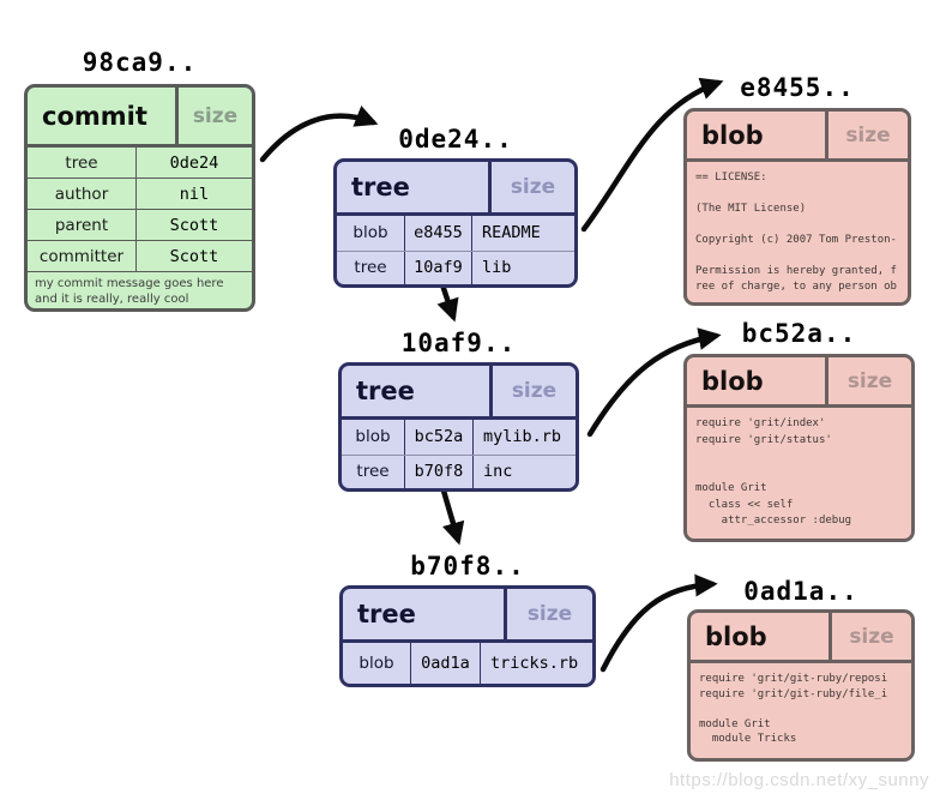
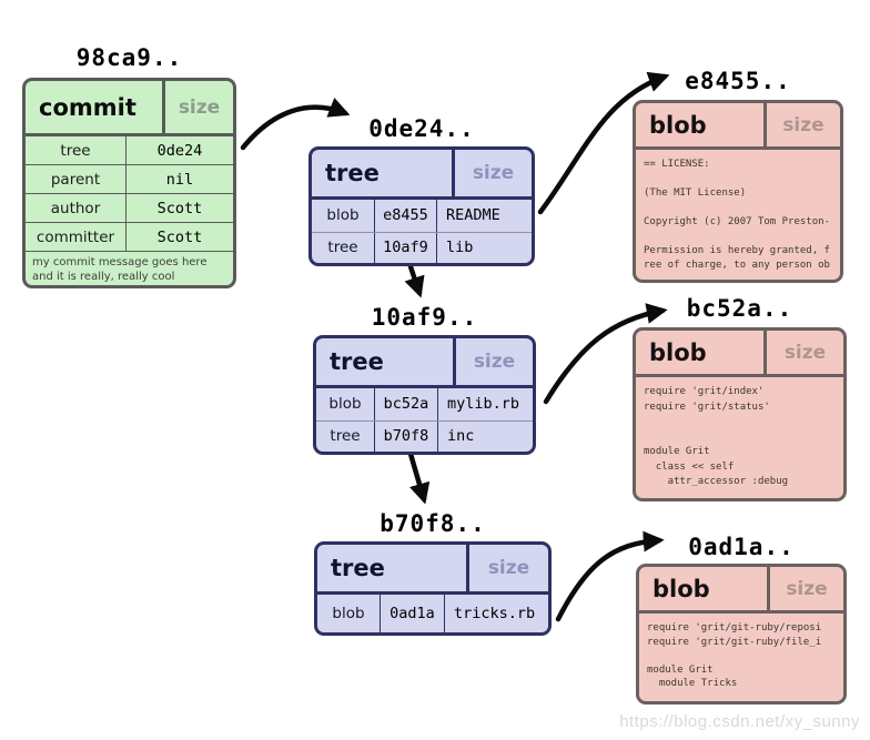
  98ca9..
  commit
  size
  tree
  0de24
- author
+ parent
  nil
- parent
+ author
  Scott
  committer
  Scott
  my commit message goes here
  and it is really, really cool
  0de24..
  tree
  size
  blob
  e8455
  README
  tree
  10af9
  lib
  10af9..
  tree
  size
  blob
  bc52a
  mylib.rb
  tree
  b70f8
  inc
  b70f8..
  tree
  size
  blob
  0ad1a
  tricks.rb
  e8455..
  blob
  size
  == LICENSE:
  (The MIT License)
  Copyright (c) 2007 Tom Preston-
  Permission is hereby granted, f
  ree of charge, to any person ob
  bc52a..
  blob
  size
  require 'grit/index'
  require 'grit/status'
  module Grit
  class << self
  attr_accessor :debug
  0ad1a..
  blob
  size
  require 'grit/git-ruby/reposi
  require 'grit/git-ruby/file_i
  module Grit
  module Tricks
  https://blog.csdn.net/xy_sunny
